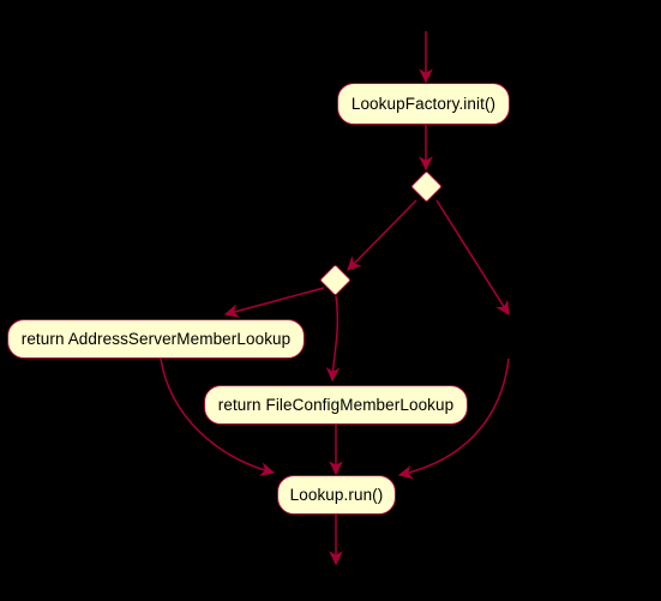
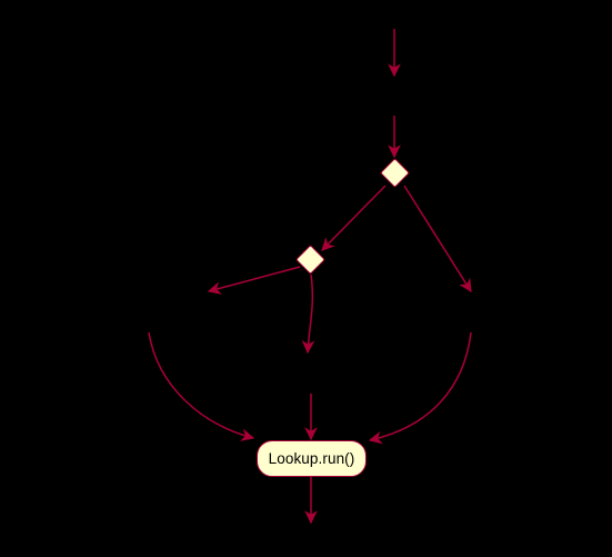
- LookupFactory.init()
- return AddressServerMemberLookup
- return FileConfigMemberLookup
  Lookup.run()
